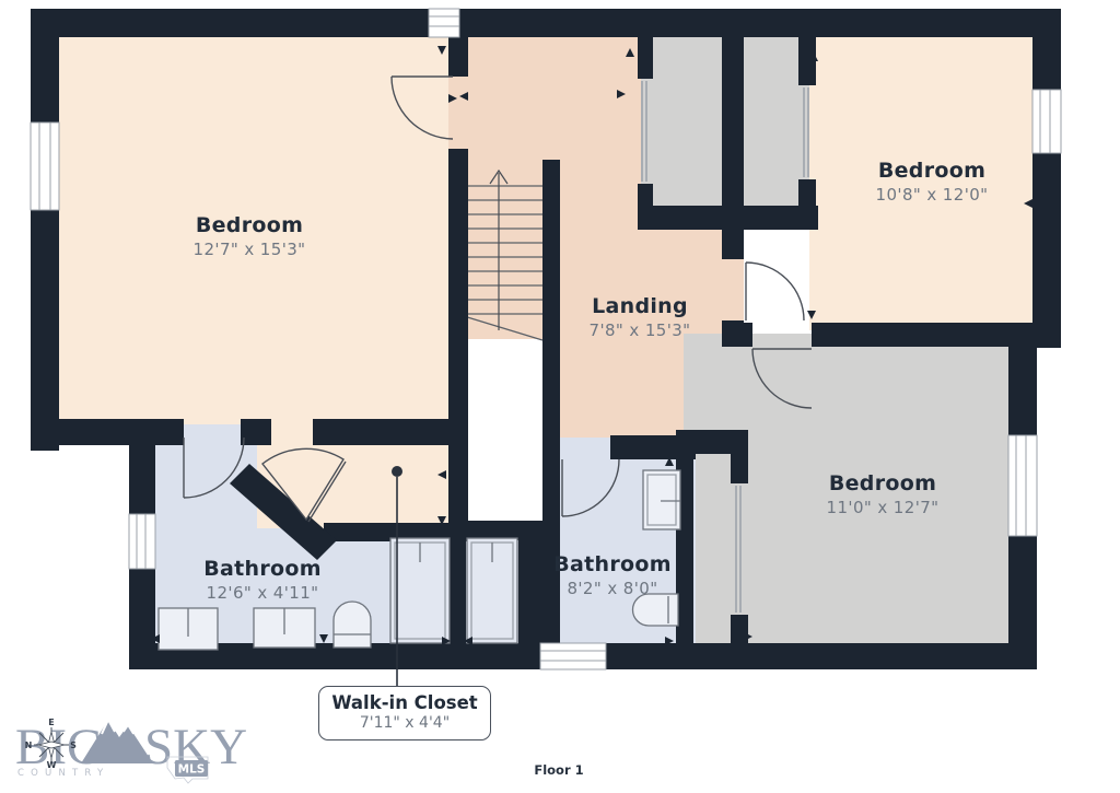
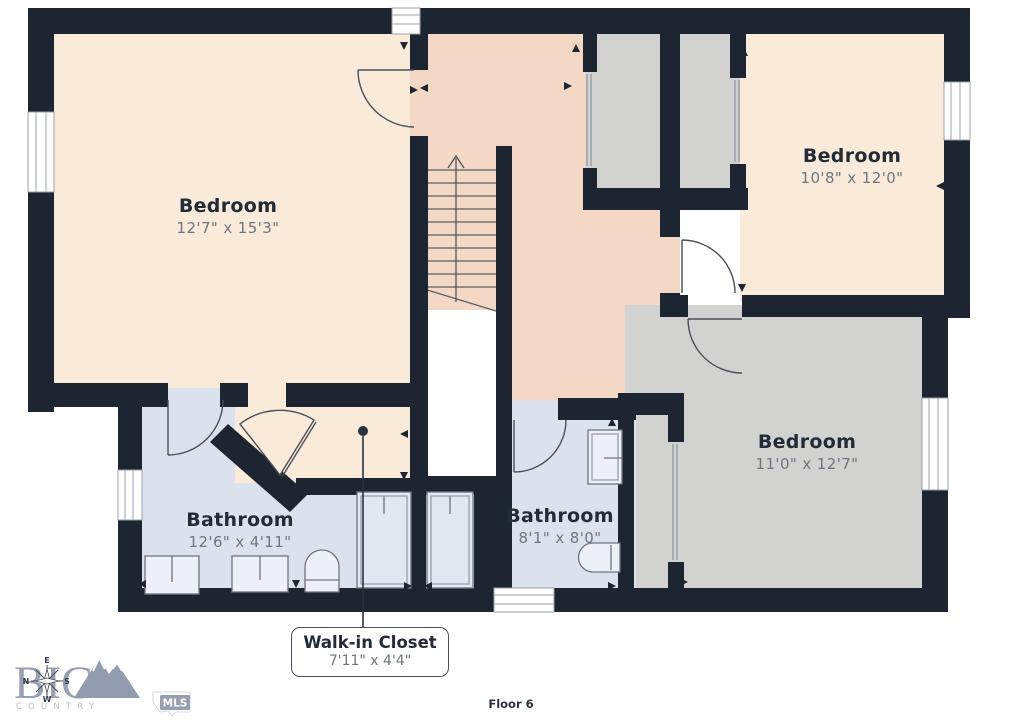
  Bedroom
  12'7" x 15'3"
  Bedroom
  10'8" x 12'0"
- Landing
- 7'8" x 15'3"
  Bedroom
  11'0" x 12'7"
  Bathroom
  12'6" x 4'11"
  Bathroom
- 8'2" x 8'0"
+ 8'1" x 8'0"
  Walk-in Closet
  7'11" x 4'4"
- Floor 1
+ Floor 6
  BIG
- SKY
  E
  N
  S
  W
  COUNTRY
  MLS
